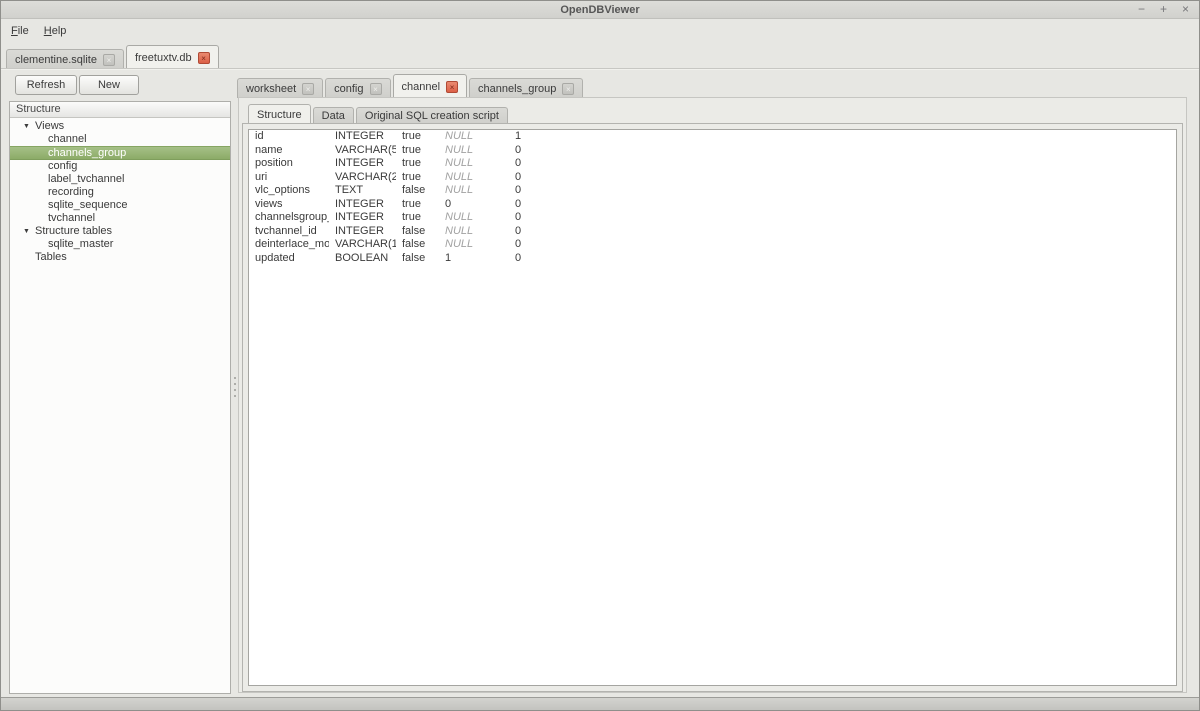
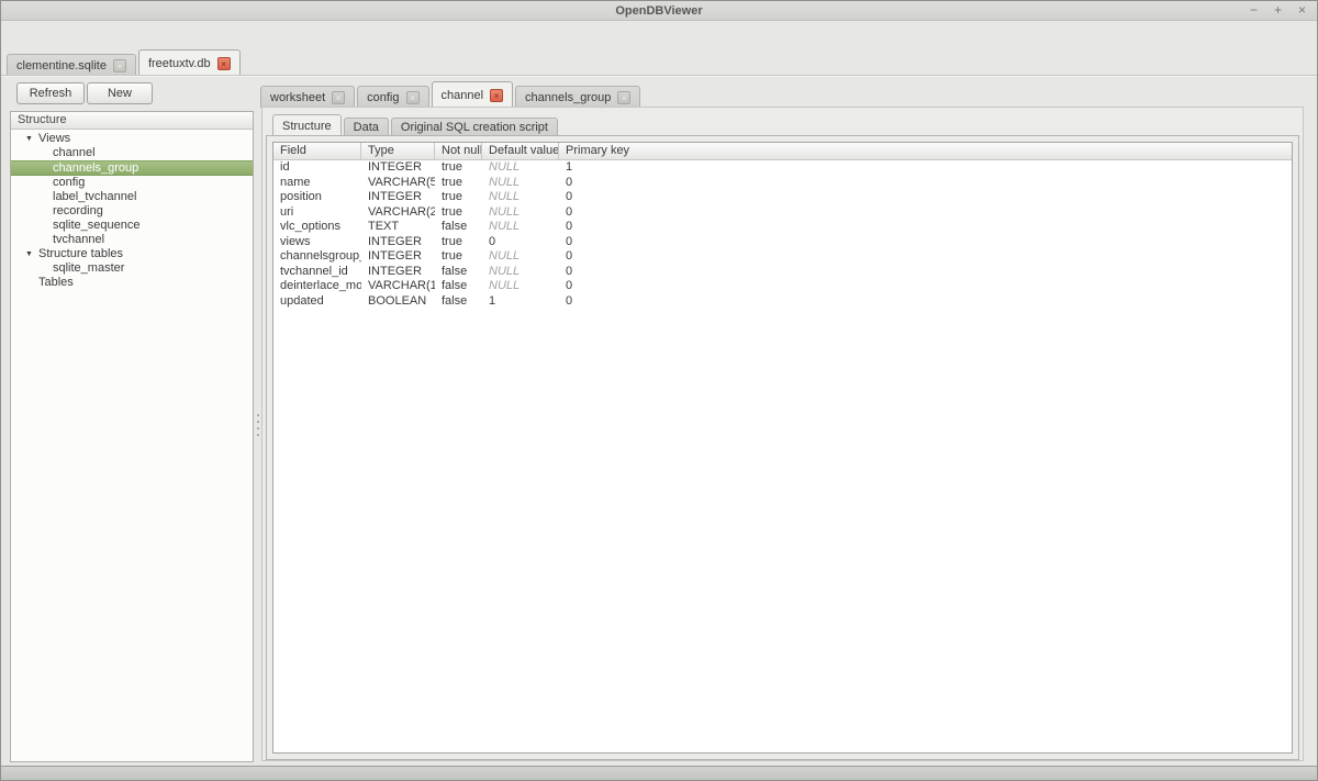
  OpenDBViewer
  −
  +
  ×
- File
- Help
  clementine.sqlite
  ×
  freetuxtv.db
  ×
  Refresh
  New
  Structure
  Views
  channel
  channels_group
  config
  label_tvchannel
  recording
  sqlite_sequence
  tvchannel
  Structure tables
  sqlite_master
  Tables
  worksheet
  ×
  config
  ×
  channel
  ×
  channels_group
  ×
  Structure
  Data
  Original SQL creation script
+ Field
+ Type
+ Not null
+ Default value
+ Primary key
  id
  INTEGER
  true
  NULL
  1
  name
  VARCHAR(5
  true
  NULL
  0
  position
  INTEGER
  true
  NULL
  0
  uri
  VARCHAR(2
  true
  NULL
  0
  vlc_options
  TEXT
  false
  NULL
  0
  views
  INTEGER
  true
  0
  0
  channelsgroup
  INTEGER
  true
  NULL
  0
  tvchannel_id
  INTEGER
  false
  NULL
  0
  deinterlace_mo
  VARCHAR(1
  false
  NULL
  0
  updated
  BOOLEAN
  false
  1
  0
